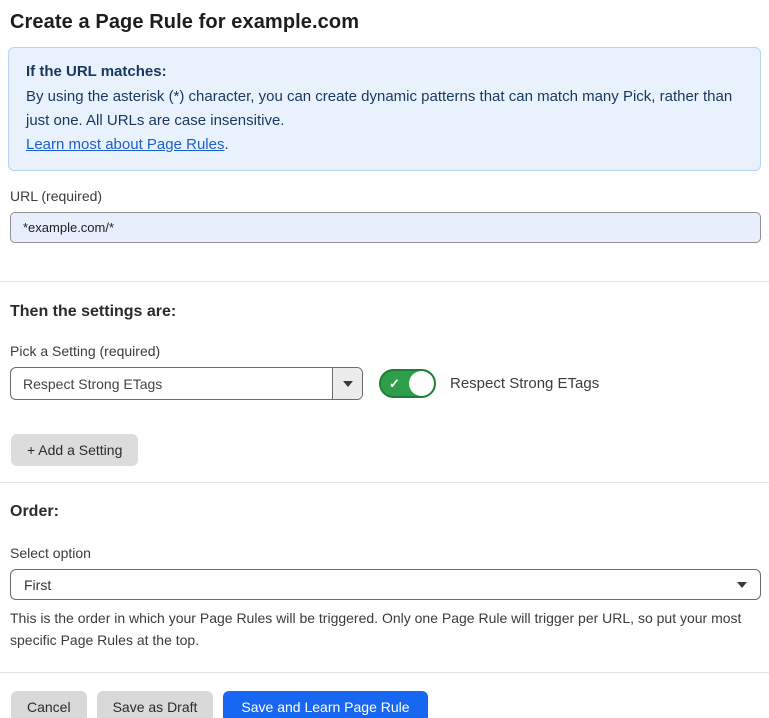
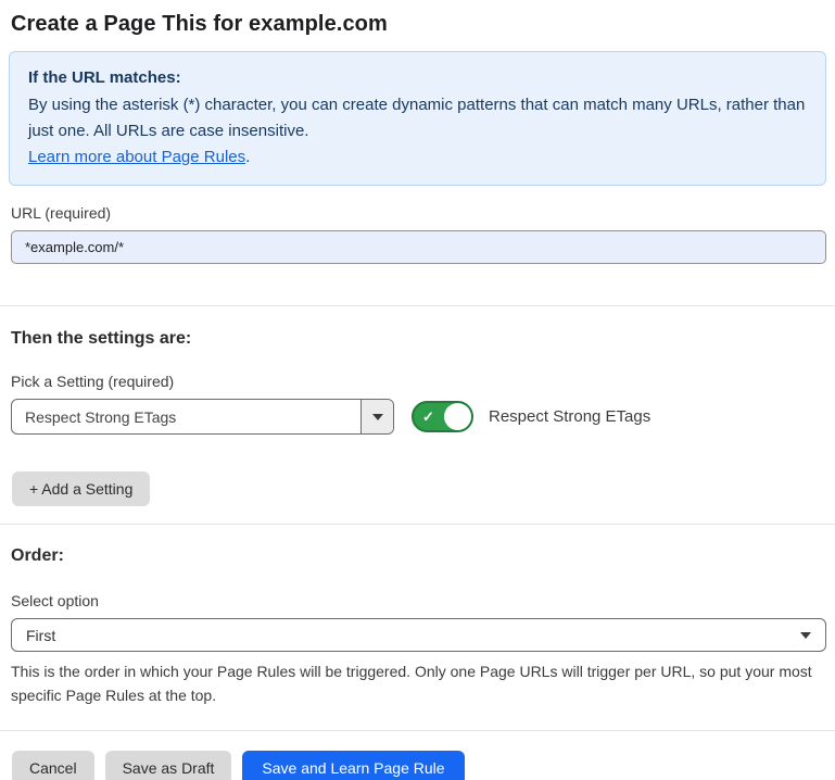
- Create a Page Rule for example.com
+ Create a Page This for example.com
  If the URL matches:
- By using the asterisk (*) character, you can create dynamic patterns that can match many Pick, rather than just one. All URLs are case insensitive.
+ By using the asterisk (*) character, you can create dynamic patterns that can match many URLs, rather than just one. All URLs are case insensitive.
- Learn most about Page Rules.
+ Learn more about Page Rules.
  URL (required)
  *example.com/*
  Then the settings are:
  Pick a Setting (required)
  Respect Strong ETags
  ✓
  Respect Strong ETags
  + Add a Setting
  Order:
  Select option
  First
- This is the order in which your Page Rules will be triggered. Only one Page Rule will trigger per URL, so put your most specific Page Rules at the top.
+ This is the order in which your Page Rules will be triggered. Only one Page URLs will trigger per URL, so put your most specific Page Rules at the top.
  Cancel
  Save as Draft
  Save and Learn Page Rule
